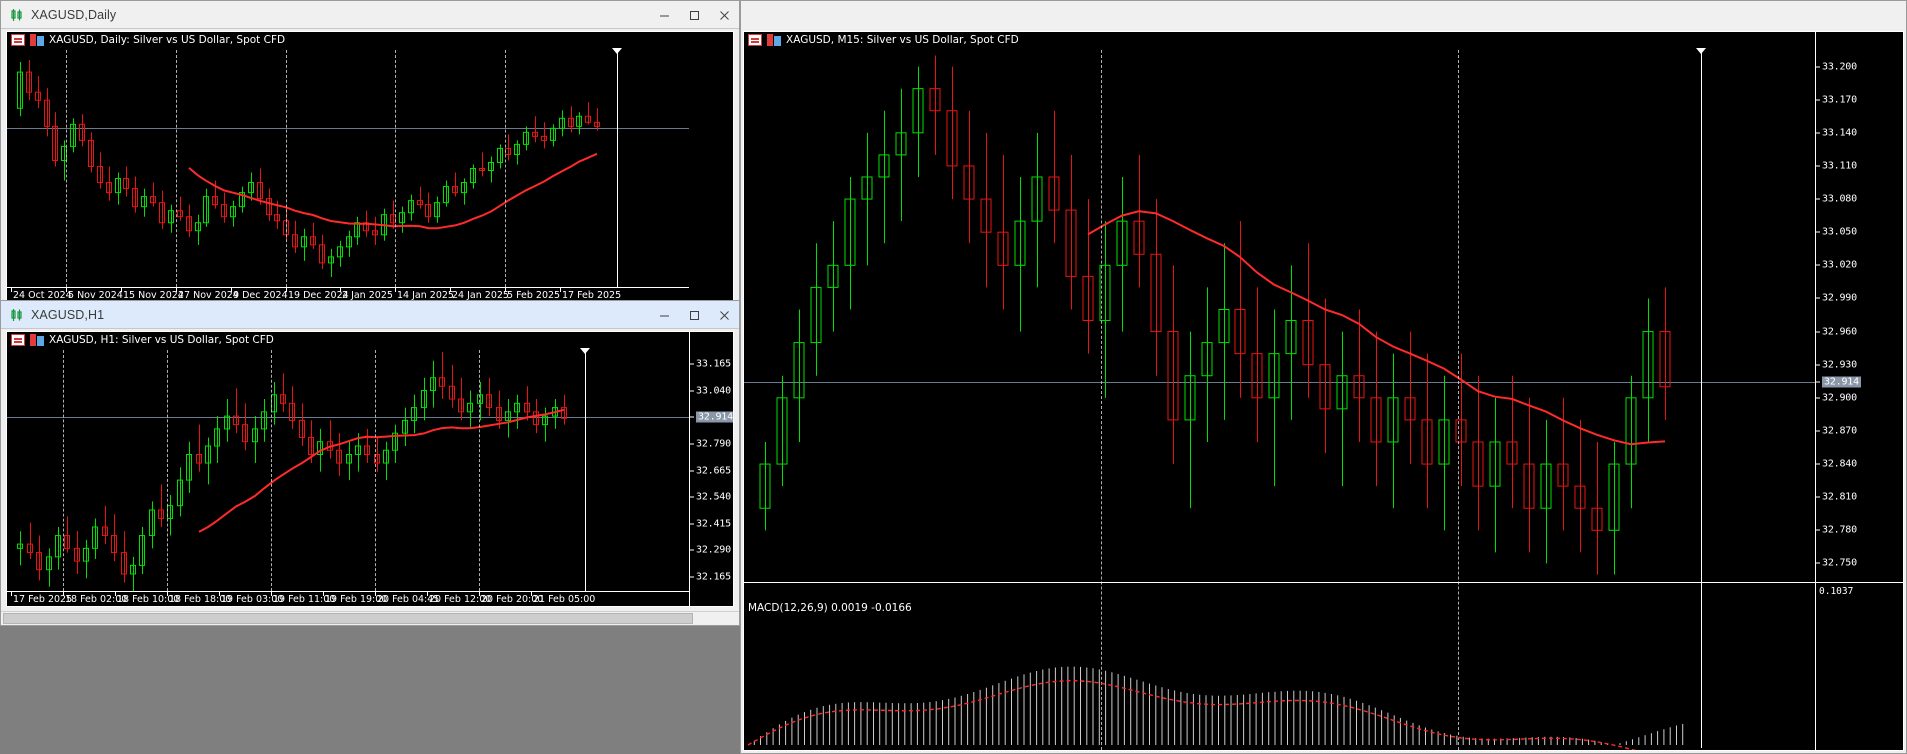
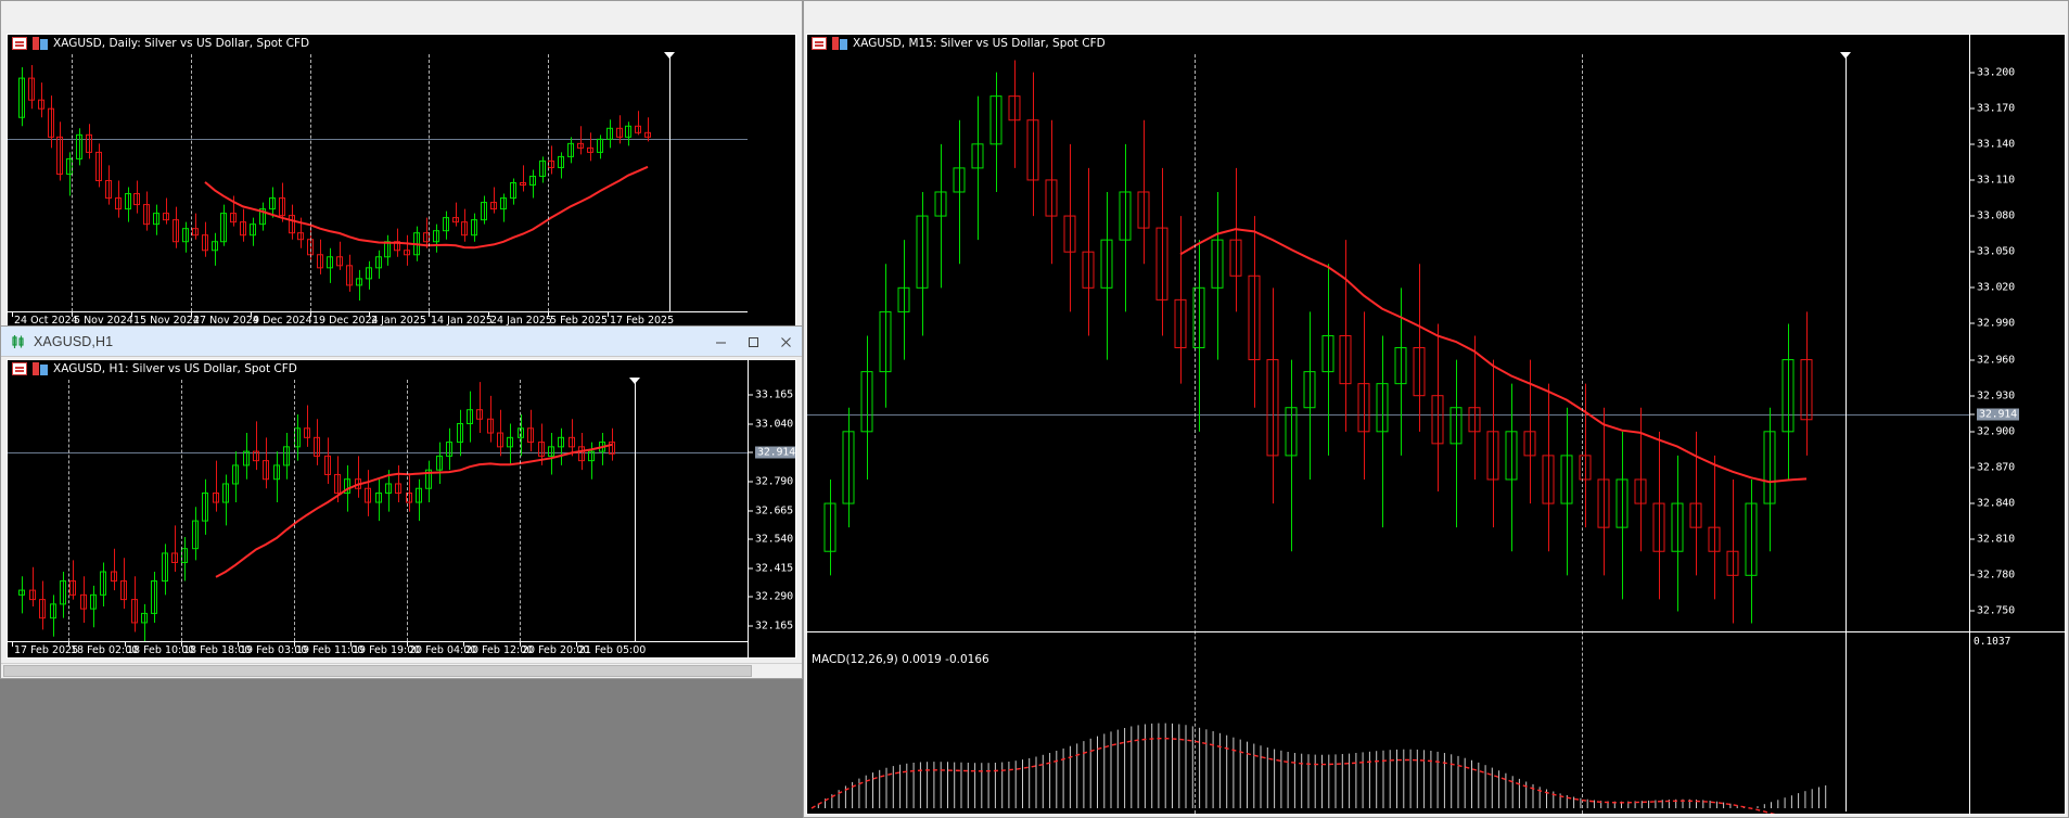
- XAGUSD,Daily
  XAGUSD, Daily: Silver vs US Dollar, Spot CFD
  24 Oct 2024
  5 Nov 2024
  15 Nov 2024
  27 Nov 2024
  9 Dec 2024
  19 Dec 2024
  2 Jan 2025
  14 Jan 2025
  24 Jan 2025
  5 Feb 2025
  17 Feb 2025
  XAGUSD,H1
  XAGUSD, H1: Silver vs US Dollar, Spot CFD
  33.165
  33.040
  32.914
  32.790
  32.665
  32.540
  32.415
  32.290
  32.165
  17 Feb 2025
  18 Feb 02:00
  18 Feb 10:00
  18 Feb 18:00
  19 Feb 03:00
  19 Feb 11:00
  19 Feb 19:00
- 20 Feb 04:45
+ 20 Feb 04:00
  20 Feb 12:00
  20 Feb 20:00
  21 Feb 05:00
  XAGUSD, M15: Silver vs US Dollar, Spot CFD
  33.200
  33.170
  33.140
  33.110
  33.080
  33.050
  33.020
  32.990
  32.960
  32.930
  32.914
  32.900
  32.870
  32.840
  32.810
  32.780
  32.750
  MACD(12,26,9) 0.0019 -0.0166
  0.1037
